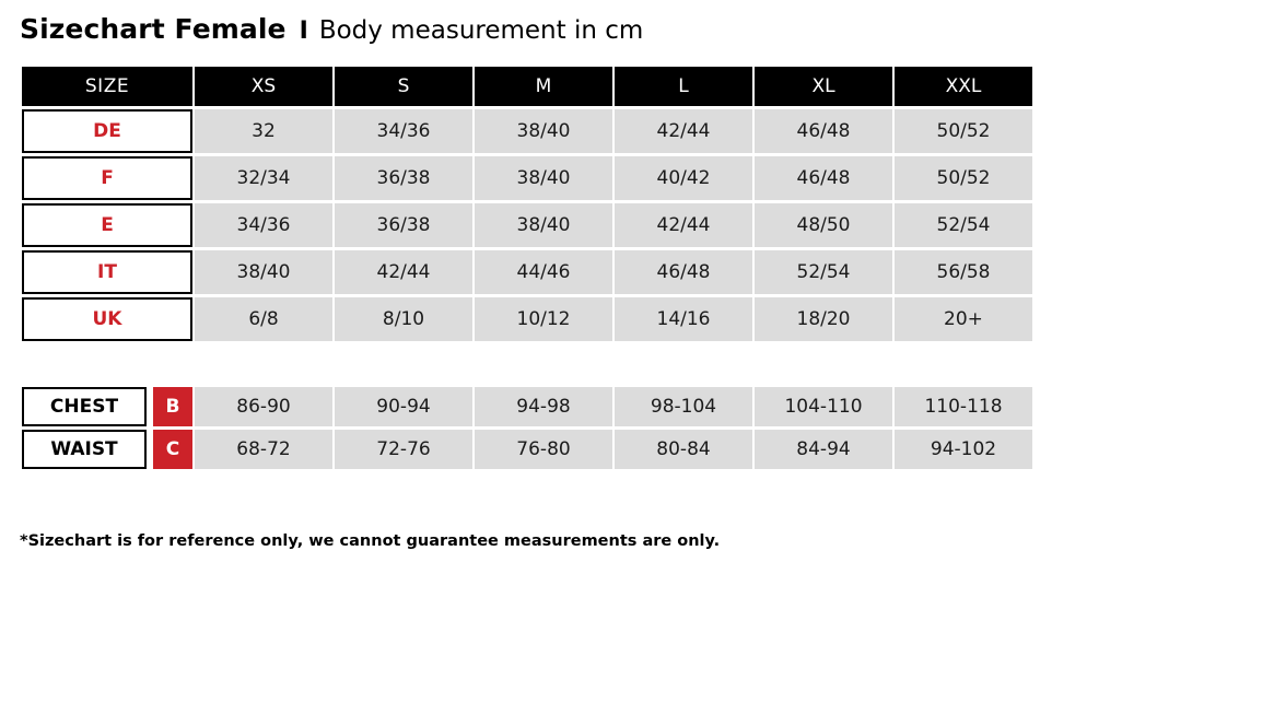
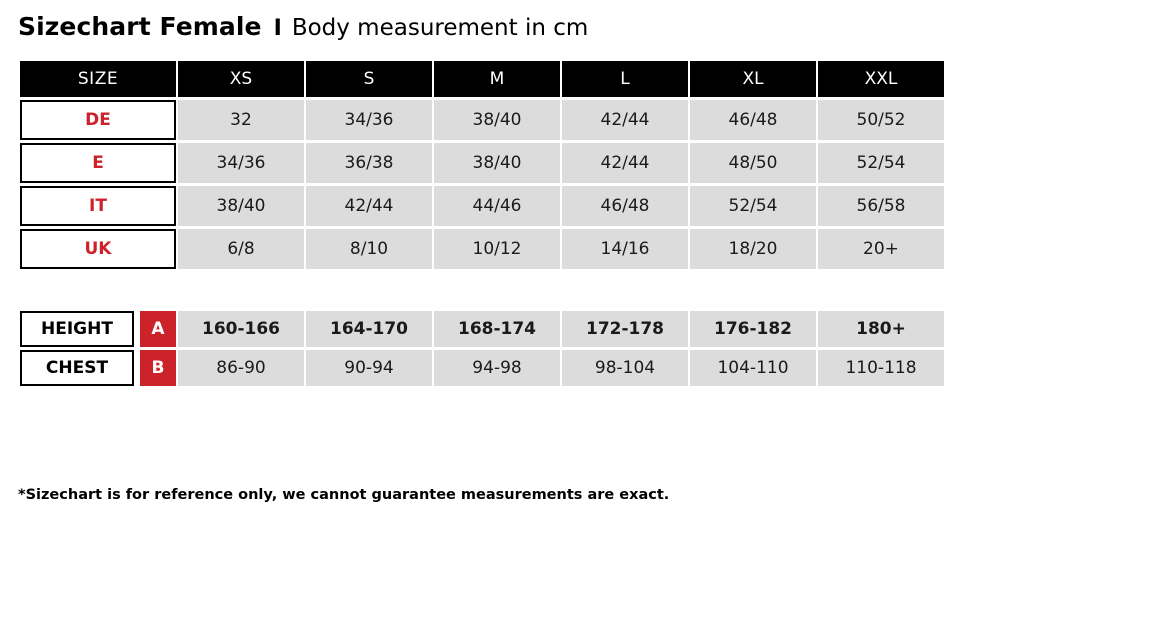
  Sizechart Female
  I
  Body measurement in cm
  SIZE	XS	S	M	L	XL	XXL
  DE	32	34/36	38/40	42/44	46/48	50/52
- F	32/34	36/38	38/40	40/42	46/48	50/52
  E	34/36	36/38	38/40	42/44	48/50	52/54
  IT	38/40	42/44	44/46	46/48	52/54	56/58
  UK	6/8	8/10	10/12	14/16	18/20	20+
+ HEIGHT A	160-166	164-170	168-174	172-178	176-182	180+
  CHEST B	86-90	90-94	94-98	98-104	104-110	110-118
- WAIST C	68-72	72-76	76-80	80-84	84-94	94-102
- *Sizechart is for reference only, we cannot guarantee measurements are only.
+ *Sizechart is for reference only, we cannot guarantee measurements are exact.
